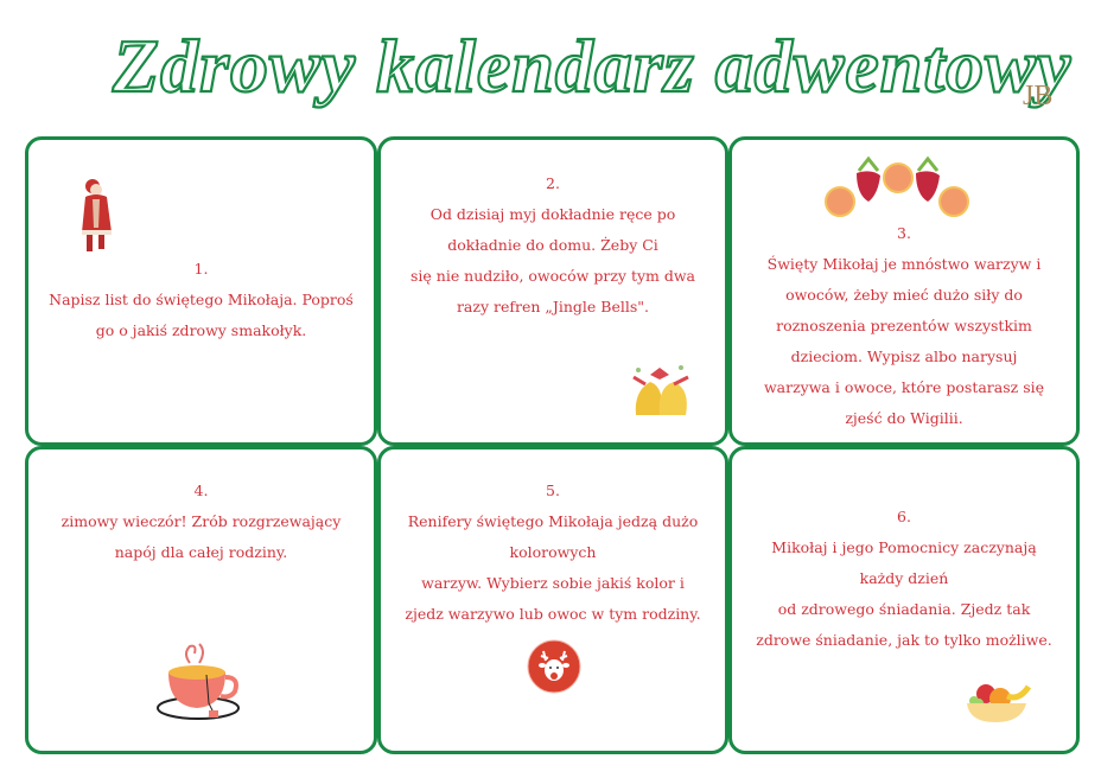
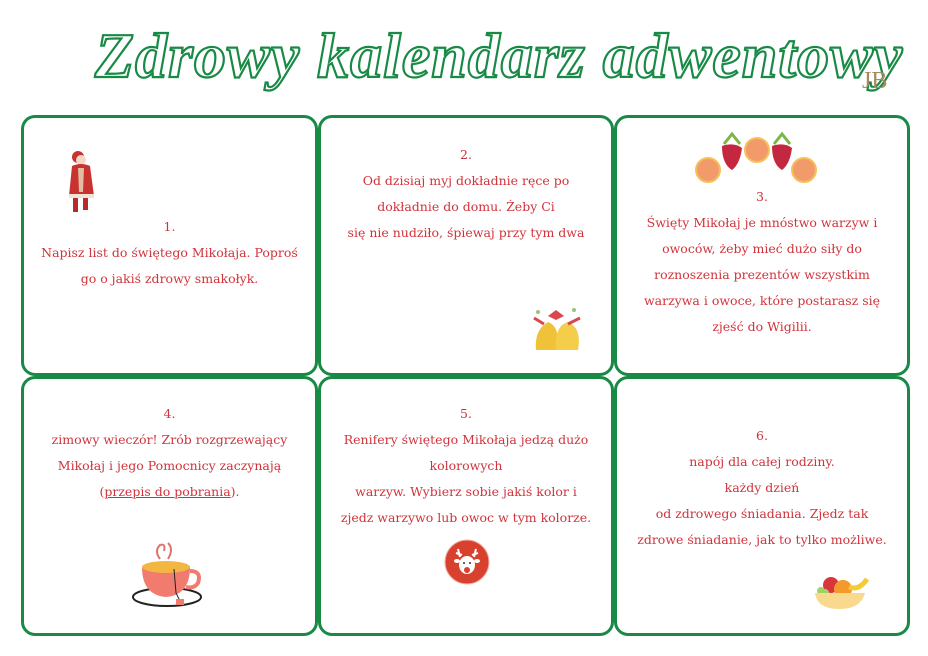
  Zdrowy kalendarz adwentowy
  JB
  1.
  Napisz list do świętego Mikołaja. Poproś
  go o jakiś zdrowy smakołyk.
  2.
  Od dzisiaj myj dokładnie ręce po
  dokładnie do domu. Żeby Ci
- się nie nudziło, owoców przy tym dwa
+ się nie nudziło, śpiewaj przy tym dwa
- razy refren „Jingle Bells".
  3.
  Święty Mikołaj je mnóstwo warzyw i
  owoców, żeby mieć dużo siły do
  roznoszenia prezentów wszystkim
- dzieciom. Wypisz albo narysuj
  warzywa i owoce, które postarasz się
  zjeść do Wigilii.
  4.
  zimowy wieczór! Zrób rozgrzewający
- napój dla całej rodziny.
+ Mikołaj i jego Pomocnicy zaczynają
+ (przepis do pobrania).
  5.
  Renifery świętego Mikołaja jedzą dużo
  kolorowych
  warzyw. Wybierz sobie jakiś kolor i
- zjedz warzywo lub owoc w tym rodziny.
+ zjedz warzywo lub owoc w tym kolorze.
  6.
- Mikołaj i jego Pomocnicy zaczynają
+ napój dla całej rodziny.
  każdy dzień
  od zdrowego śniadania. Zjedz tak
  zdrowe śniadanie, jak to tylko możliwe.
